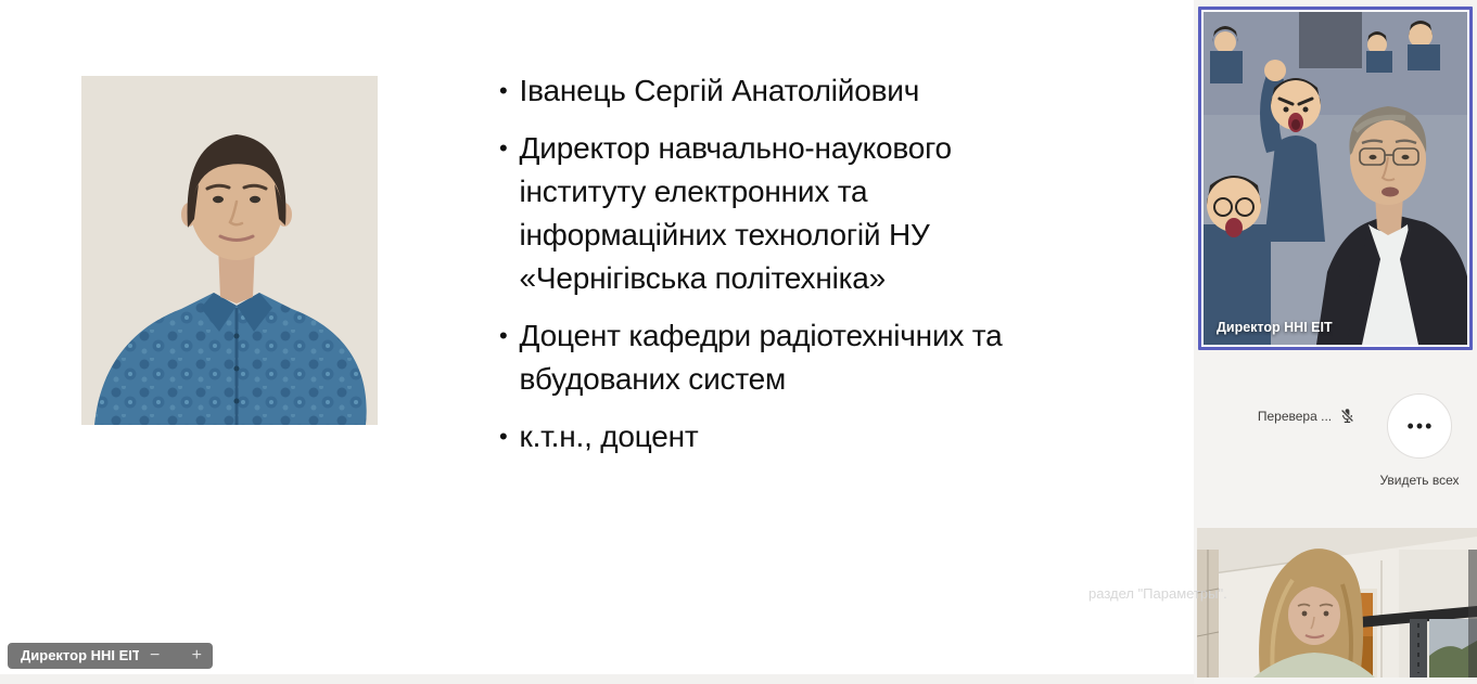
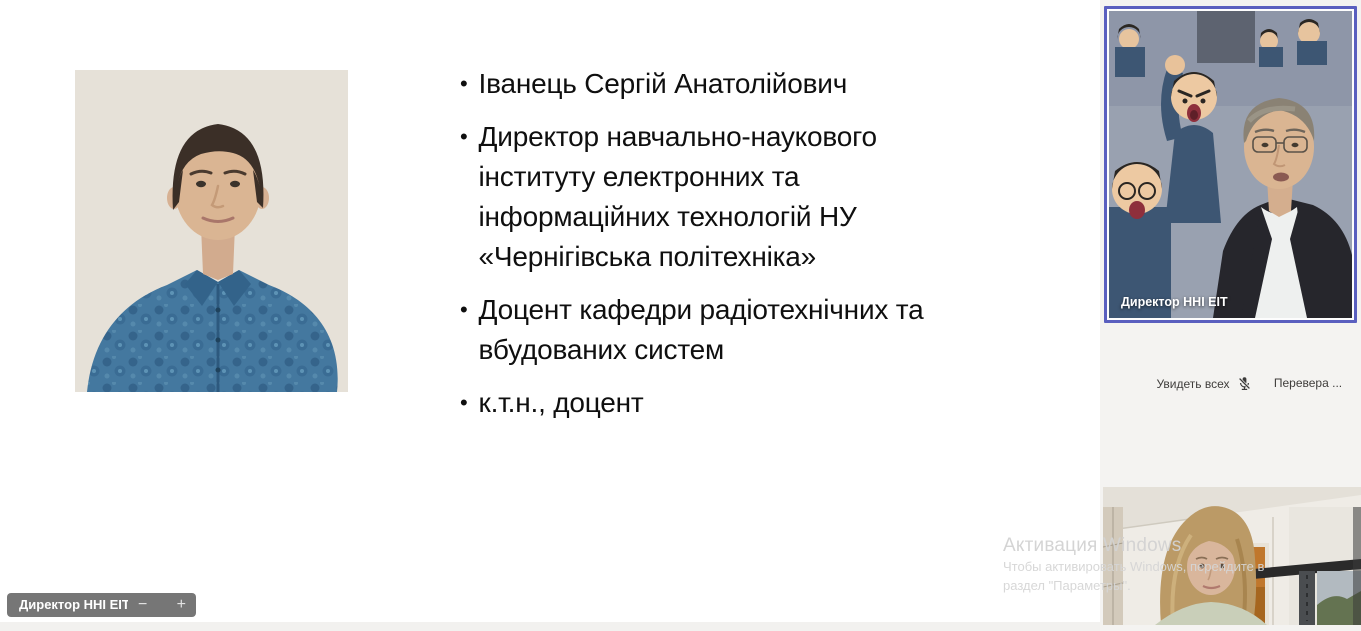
  •
  Іванець Сергій Анатолійович
  •
  Директор навчально-наукового інституту електронних та інформаційних технологій НУ «Чернігівська політехніка»
  •
  Доцент кафедри радіотехнічних та вбудованих систем
  •
  к.т.н., доцент
  Директор ННІ ЕІТ
  −
  +
  Директор ННІ ЕІТ
- Перевера ...
+ Увидеть всех
- •••
- Увидеть всех
+ Перевера ...
+ Активация Windows
+ Чтобы активировать Windows, перейдите в
  раздел "Параметры".
